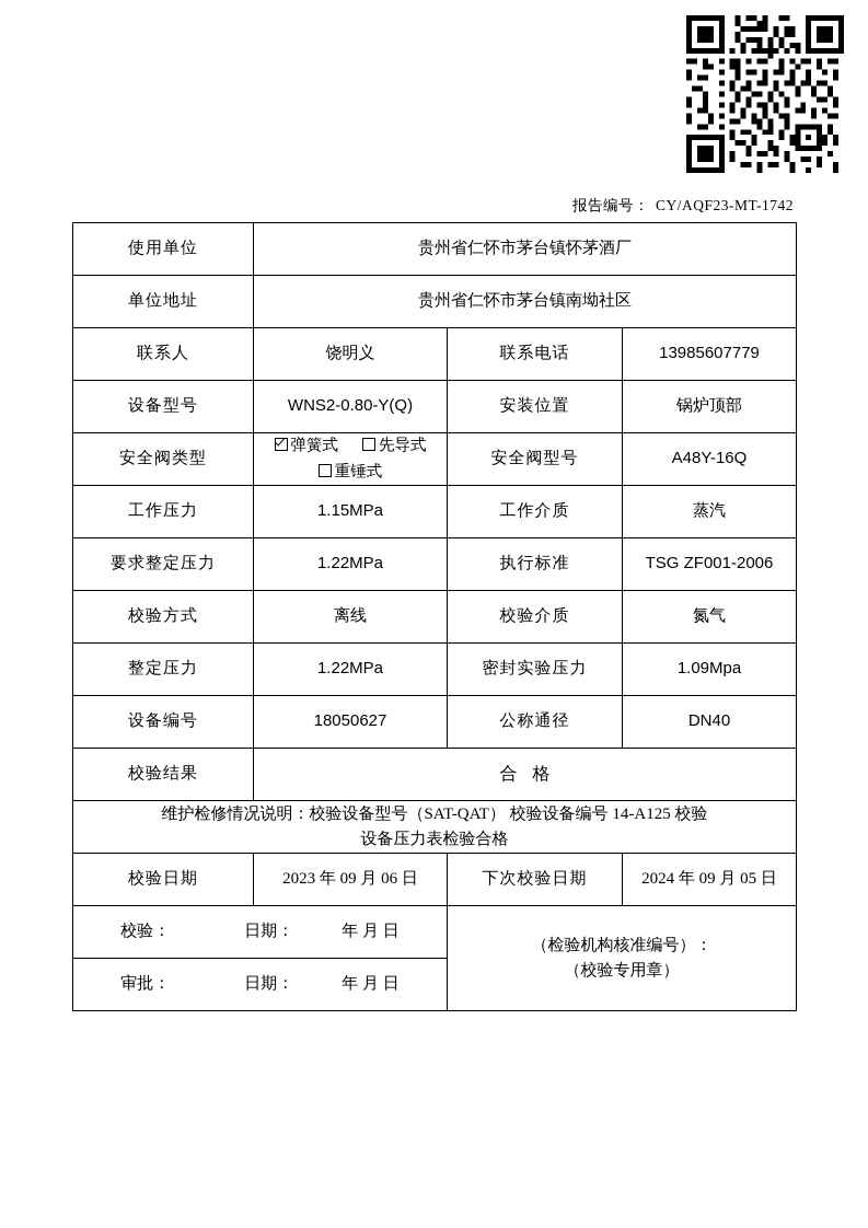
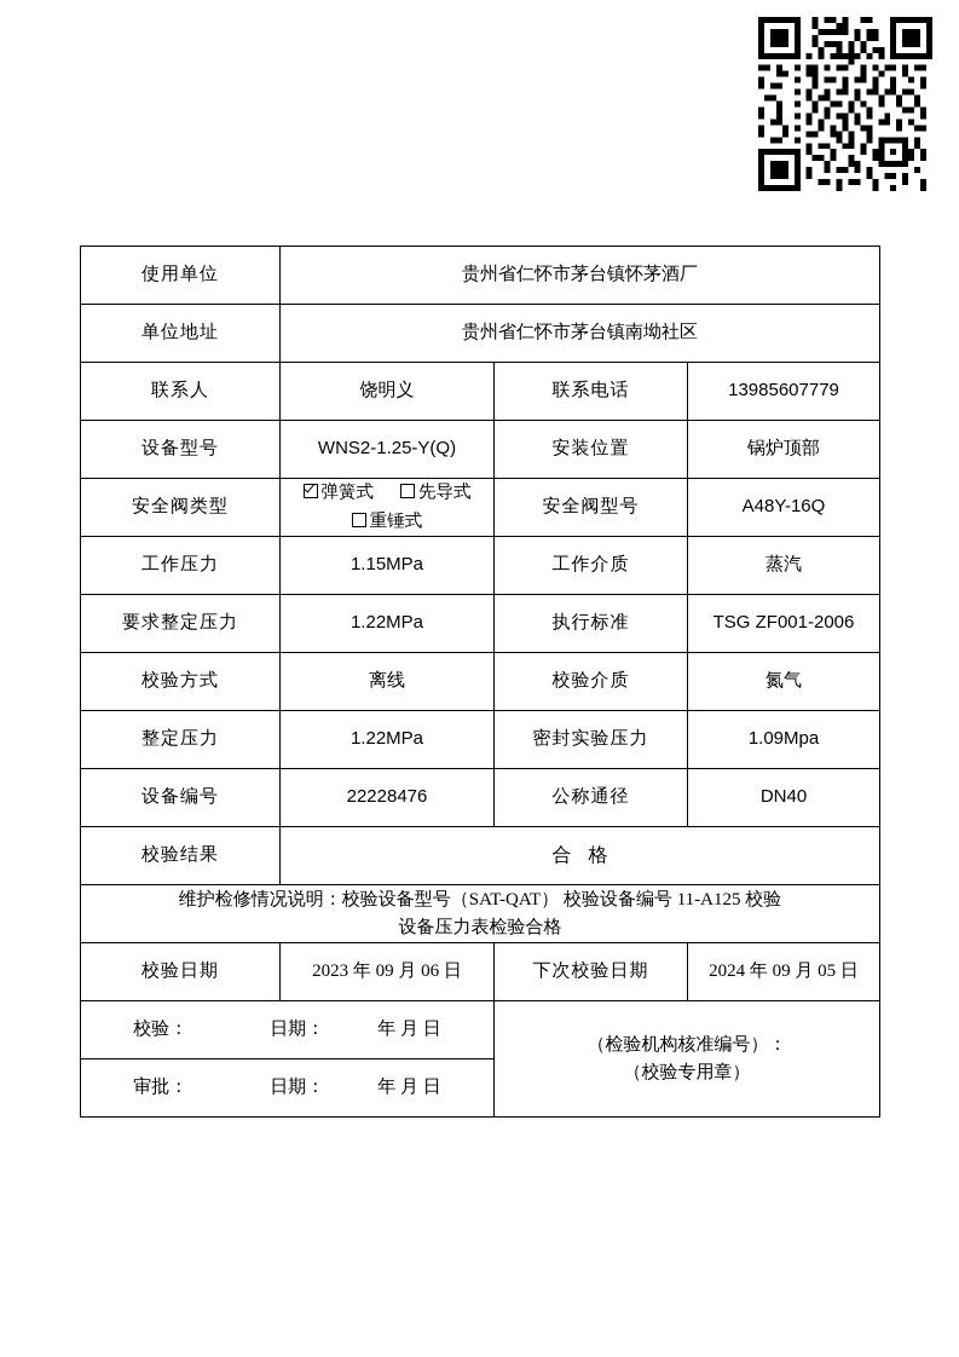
- 报告编号： CY/AQF23-MT-1742
  使用单位	贵州省仁怀市茅台镇怀茅酒厂
  单位地址	贵州省仁怀市茅台镇南坳社区
  联系人	饶明义	联系电话	13985607779
- 设备型号	WNS2-0.80-Y(Q)	安装位置	锅炉顶部
+ 设备型号	WNS2-1.25-Y(Q)	安装位置	锅炉顶部
  安全阀类型	弹簧式 先导式 重锤式	安全阀型号	A48Y-16Q
  工作压力	1.15MPa	工作介质	蒸汽
  要求整定压力	1.22MPa	执行标准	TSG ZF001-2006
  校验方式	离线	校验介质	氮气
  整定压力	1.22MPa	密封实验压力	1.09Mpa
- 设备编号	18050627	公称通径	DN40
+ 设备编号	22228476	公称通径	DN40
  校验结果	合格
- 维护检修情况说明：校验设备型号（SAT-QAT） 校验设备编号 14-A125 校验 设备压力表检验合格
+ 维护检修情况说明：校验设备型号（SAT-QAT） 校验设备编号 11-A125 校验 设备压力表检验合格
  校验日期	2023 年 09 月 06 日	下次校验日期	2024 年 09 月 05 日
  校验： 日期： 年 月 日	（检验机构核准编号）： （校验专用章）
  审批： 日期： 年 月 日
